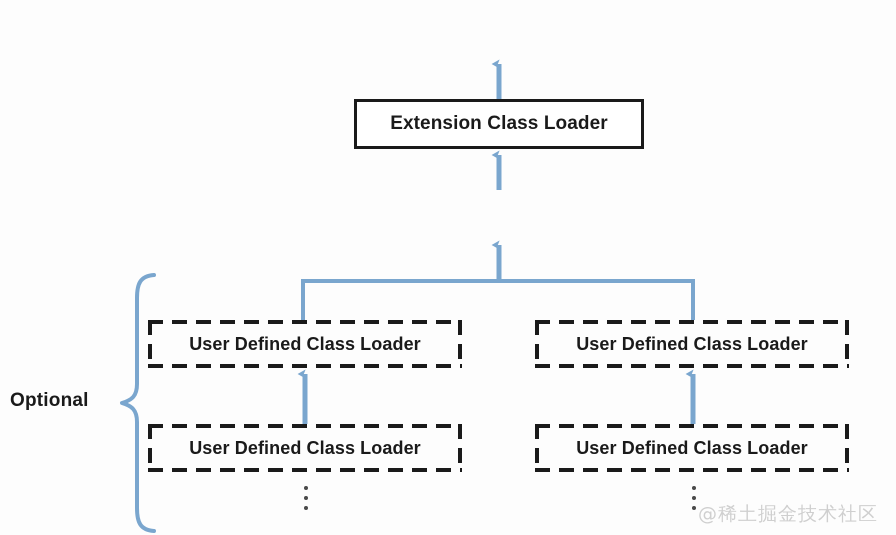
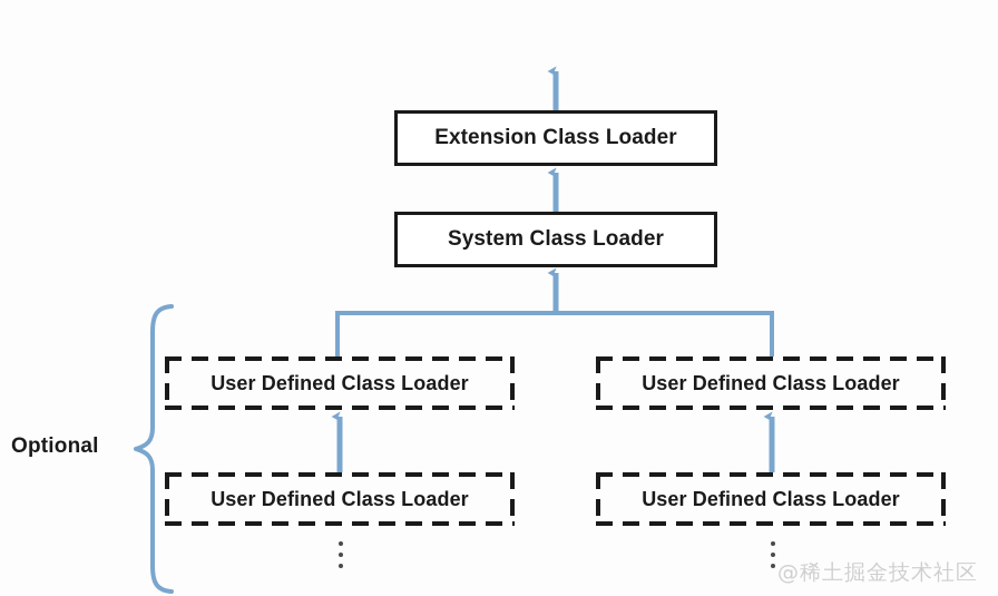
  Extension Class Loader
+ System Class Loader
  User Defined Class Loader
  User Defined Class Loader
  User Defined Class Loader
  User Defined Class Loader
  Optional
  @稀土掘金技术社区
